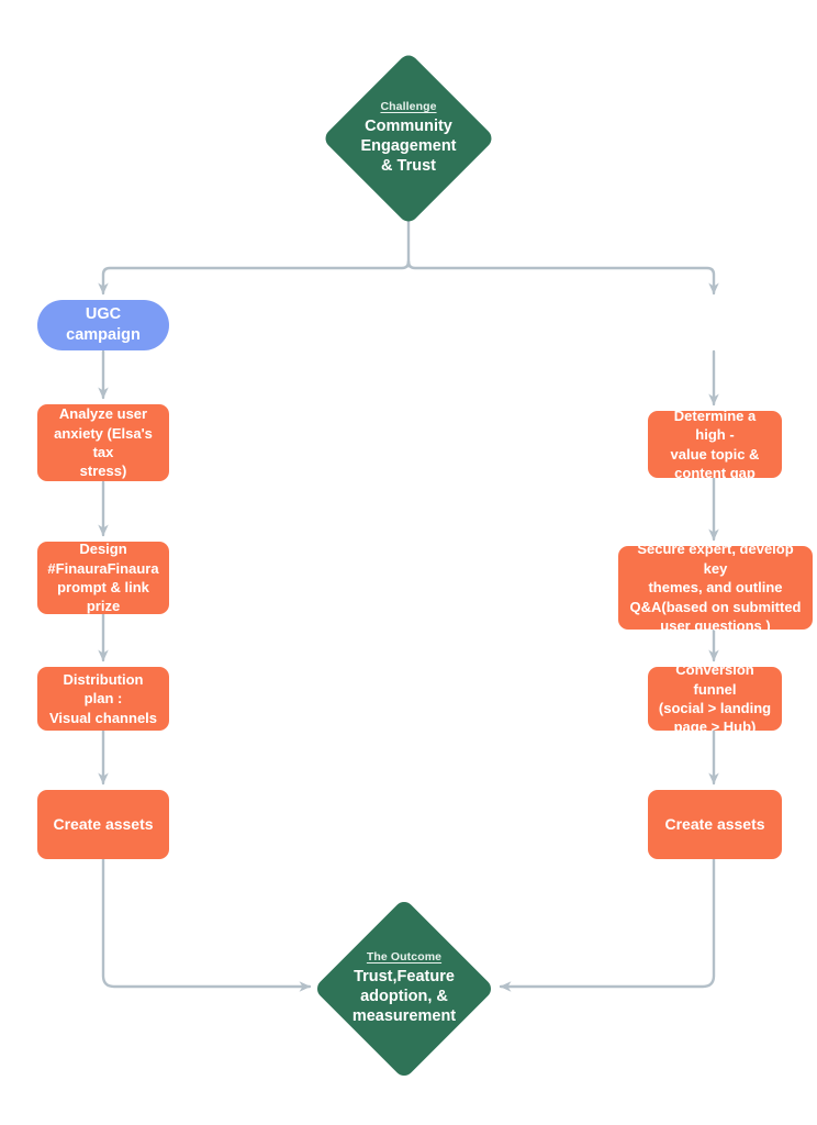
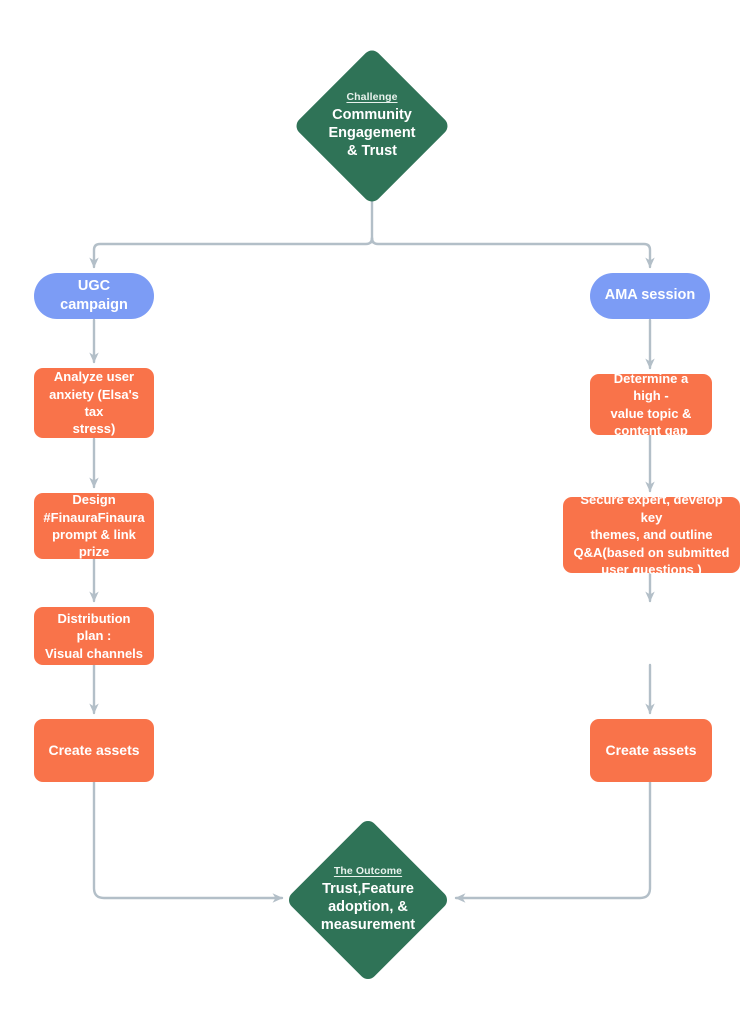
  Challenge
  Community
  Engagement
  & Trust
  UGC campaign
  Analyze user
  anxiety (Elsa's tax
  stress)
  Design
  #FinauraFinaura
  prompt & link prize
  Distribution plan :
  Visual channels
  Create assets
+ AMA session
  Determine a high -
  value topic &
  content gap
  Secure expert, develop key
  themes, and outline
  Q&A(based on submitted
  user questions )
- Conversion funnel
- (social > landing
- page > Hub)
  Create assets
  The Outcome
  Trust,Feature
  adoption, &
  measurement
